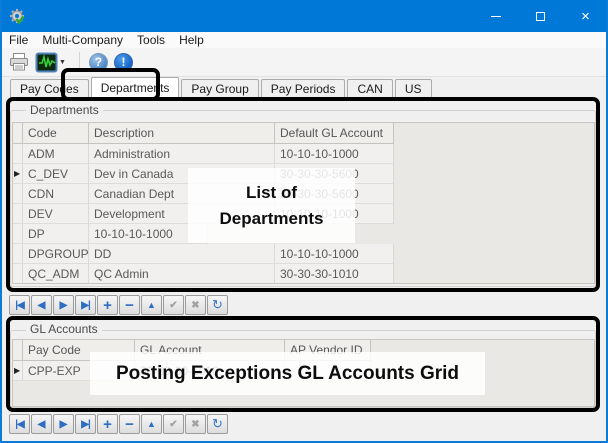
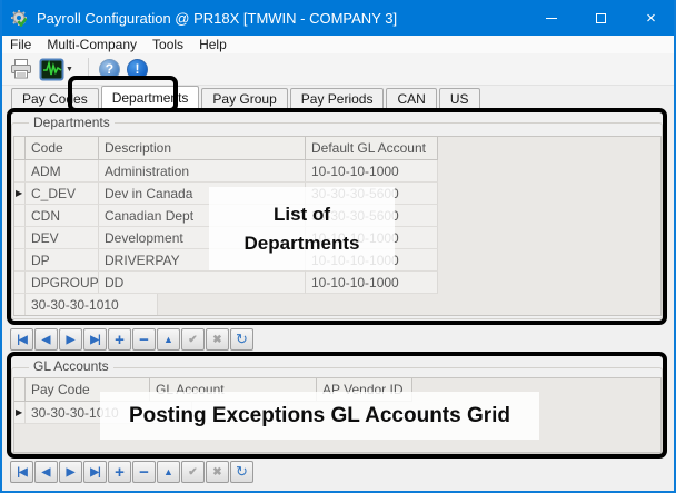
+ Payroll Configuration @ PR18X [TMWIN - COMPANY 3]
  ×
  File
  Multi-Company
  Tools
  Help
  ?
  !
  Pay Codes
  Departments
  Pay Group
  Pay Periods
  CAN
  US
  Departments
  Code
  Description
  Default GL Account
  ADM
  Administration
  10-10-10-1000
  ▶
  C_DEV
  Dev in Canada
  30-30-30-5600
  CDN
  Canadian Dept
  30-30-30-5600
  DEV
  Development
  10-10-10-1000
  DP
+ DRIVERPAY
  10-10-10-1000
  DPGROUP
  DD
  10-10-10-1000
- QC_ADM
- QC Admin
  30-30-30-1010
  |◀
  ◀
  ▶
  ▶|
  +
  −
  ▲
  ✔
  ✖
  ↻
  GL Accounts
  Pay Code
  GL Account
  AP Vendor ID
  ▶
- CPP-EXP
  30-30-30-1010
  |◀
  ◀
  ▶
  ▶|
  +
  −
  ▲
  ✔
  ✖
  ↻
  List of
  Departments
  Posting Exceptions GL Accounts Grid
